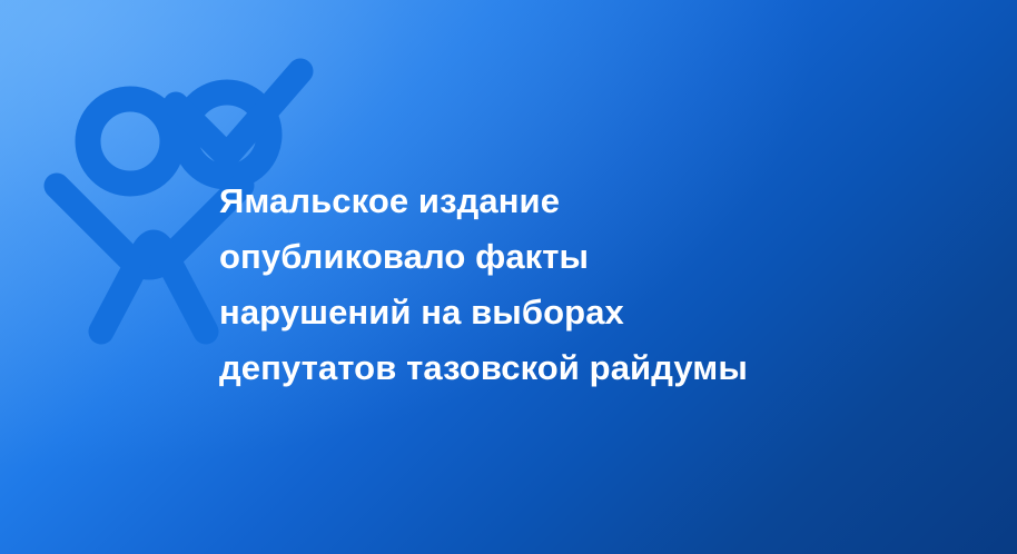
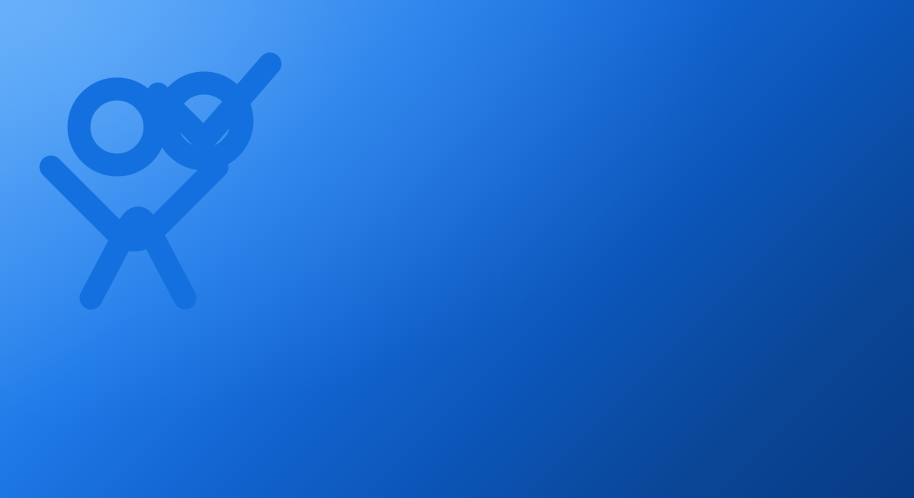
- Ямальское издание
- опубликовало факты
- нарушений на выборах
- депутатов тазовской райдумы
